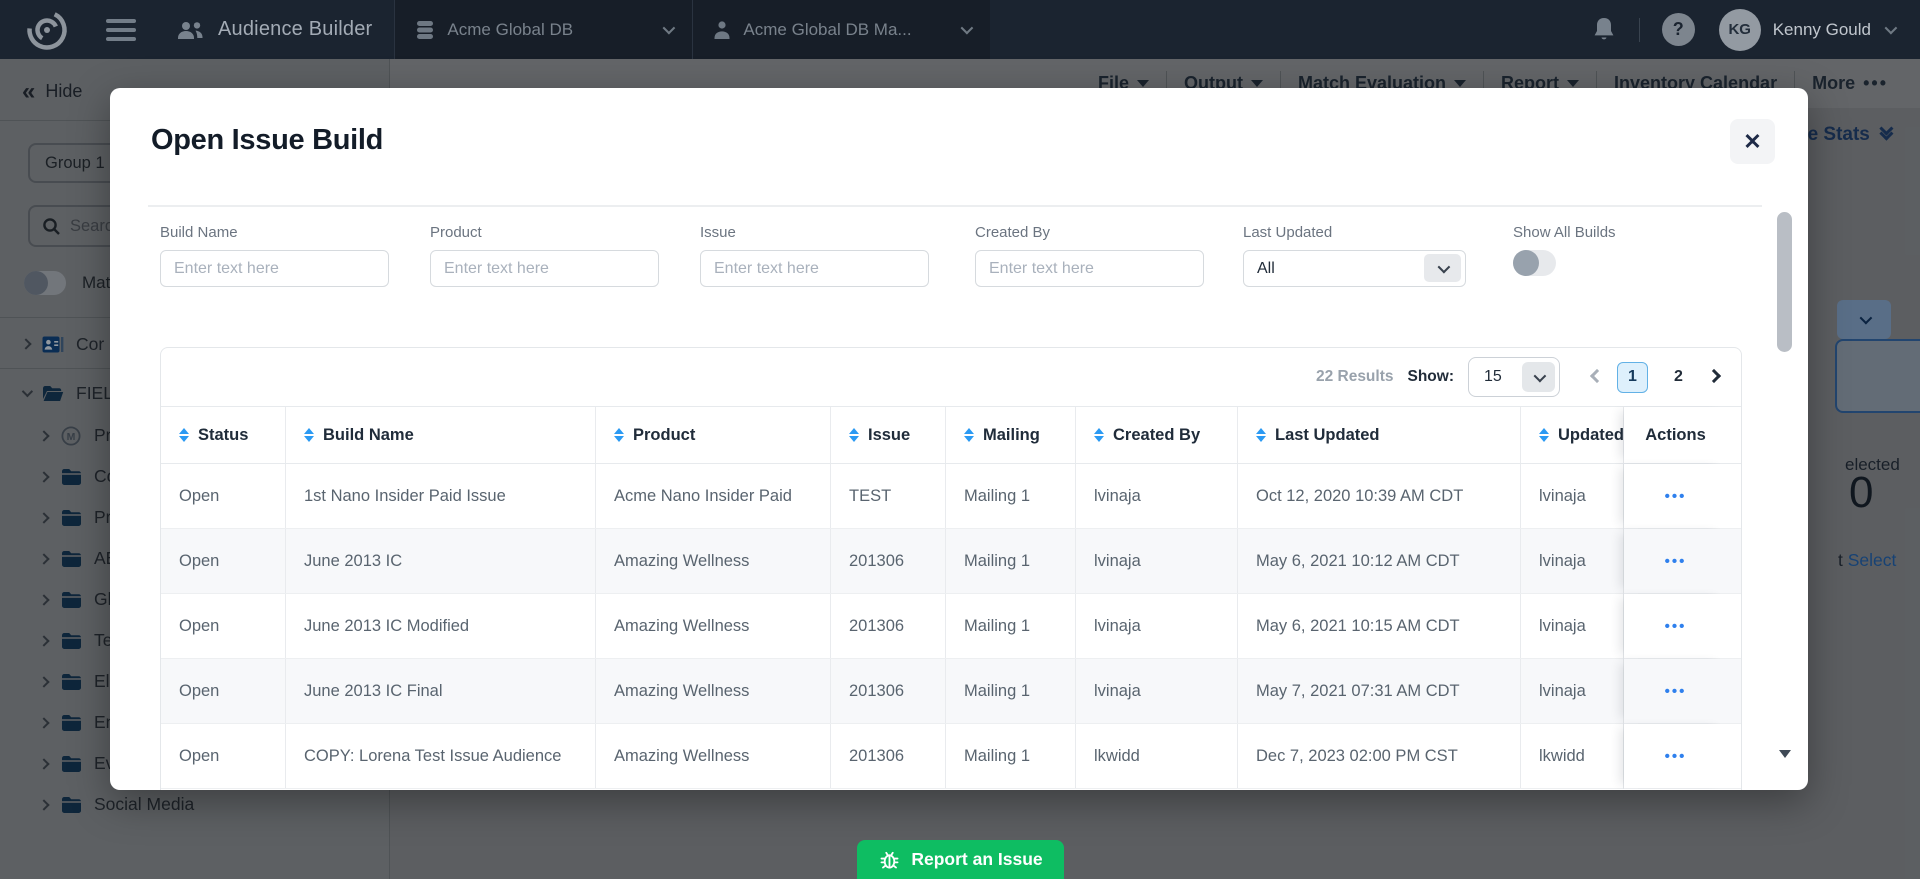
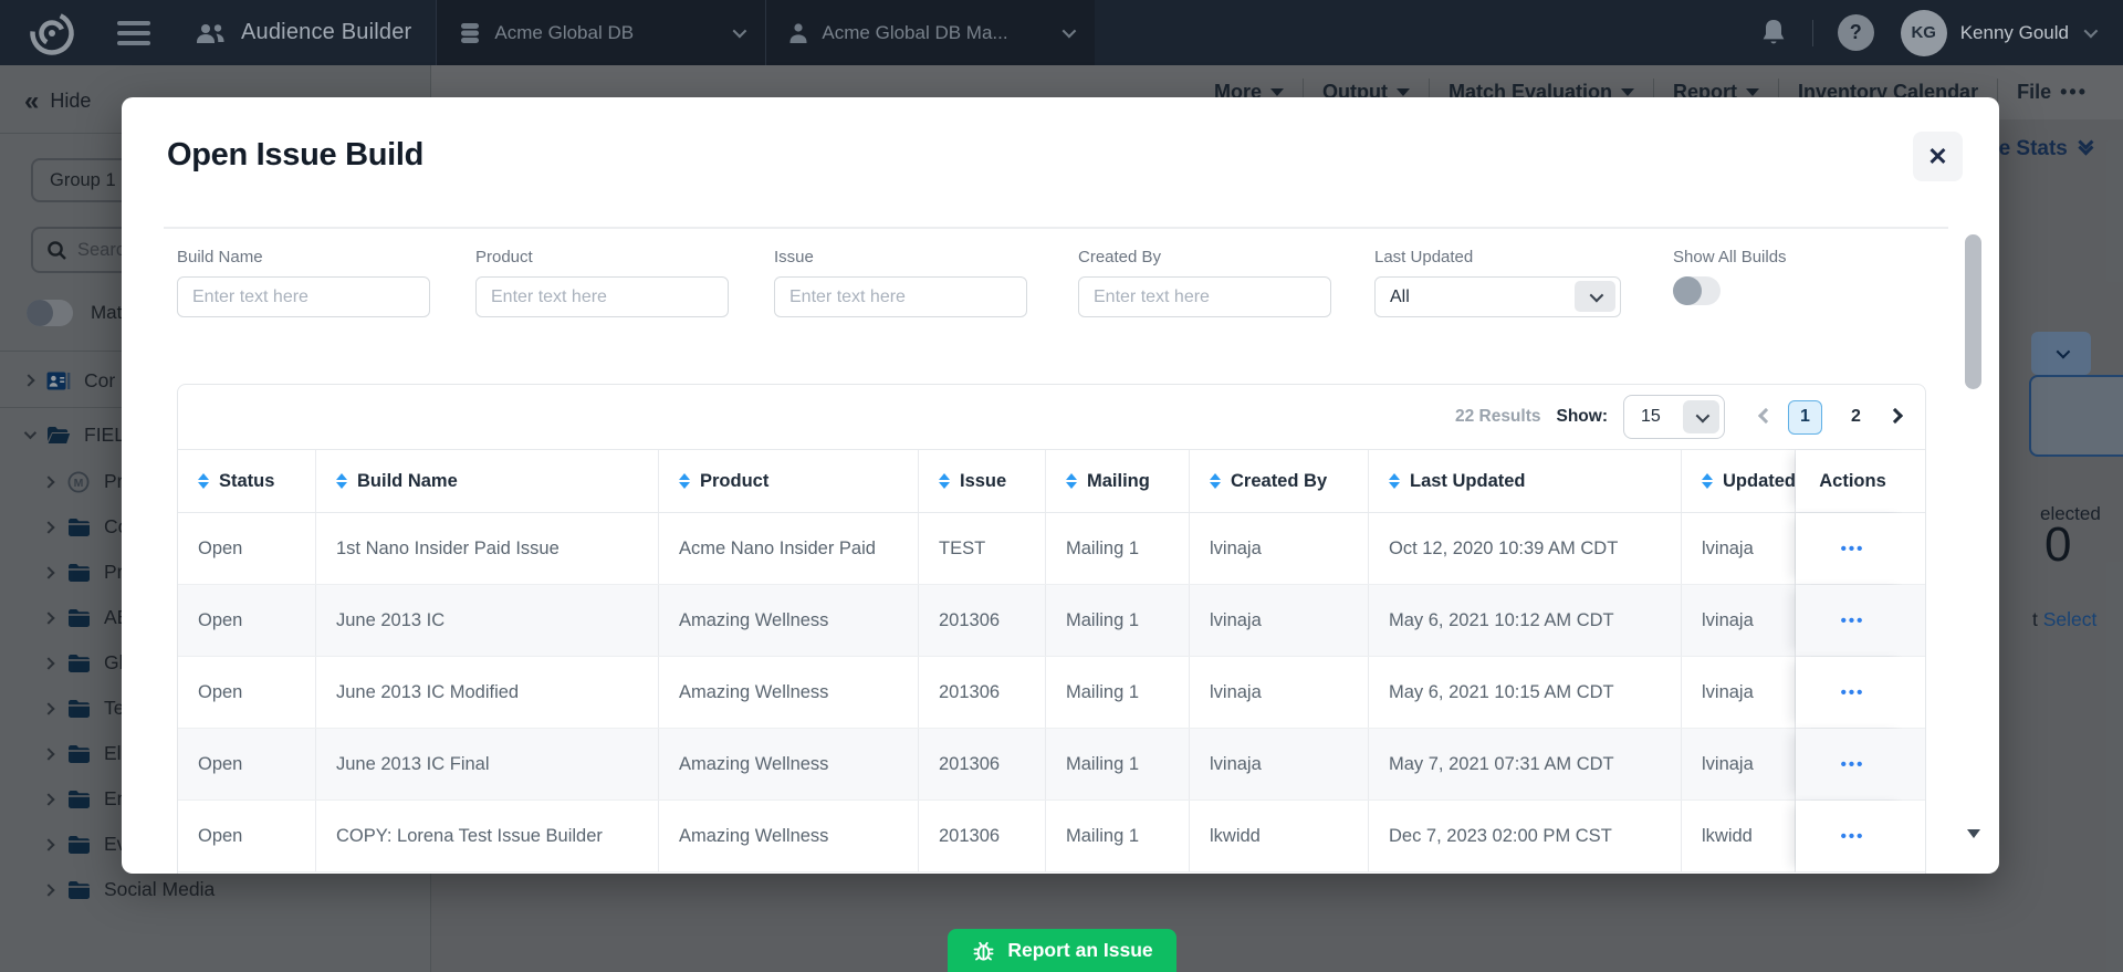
  Audience Builder
  Acme Global DB
  Acme Global DB Ma...
  ?
  KG
  Kenny Gould
- File
+ More
  Output
  Match Evaluation
  Report
  Inventory Calendar
- More
+ File
  •••
  e Stats
  «
  Hide
  Group 1
  Searc
  Mat
  Cor
  FIEL
  M
  Te
  Social Media
  elected
  0
  t Select
  Open Issue Build
  ✕
  Build Name
  Enter text here
  Product
  Enter text here
  Issue
  Enter text here
  Created By
  Enter text here
  Last Updated
  All
  Show All Builds
  22 Results
  Show:
  15
  1
  2
  Status
  Build Name
  Product
  Issue
  Mailing
  Created By
  Last Updated
  Updated
  Actions
  Open
  1st Nano Insider Paid Issue
  Acme Nano Insider Paid
  TEST
  Mailing 1
  lvinaja
  Oct 12, 2020 10:39 AM CDT
  lvinaja
  •••
  Open
  June 2013 IC
  Amazing Wellness
  201306
  Mailing 1
  lvinaja
  May 6, 2021 10:12 AM CDT
  lvinaja
  •••
  Open
  June 2013 IC Modified
  Amazing Wellness
  201306
  Mailing 1
  lvinaja
  May 6, 2021 10:15 AM CDT
  lvinaja
  •••
  Open
  June 2013 IC Final
  Amazing Wellness
  201306
  Mailing 1
  lvinaja
  May 7, 2021 07:31 AM CDT
  lvinaja
  •••
  Open
- COPY: Lorena Test Issue Audience
+ COPY: Lorena Test Issue Builder
  Amazing Wellness
  201306
  Mailing 1
  lkwidd
  Dec 7, 2023 02:00 PM CST
  lkwidd
  •••
  Report an Issue
